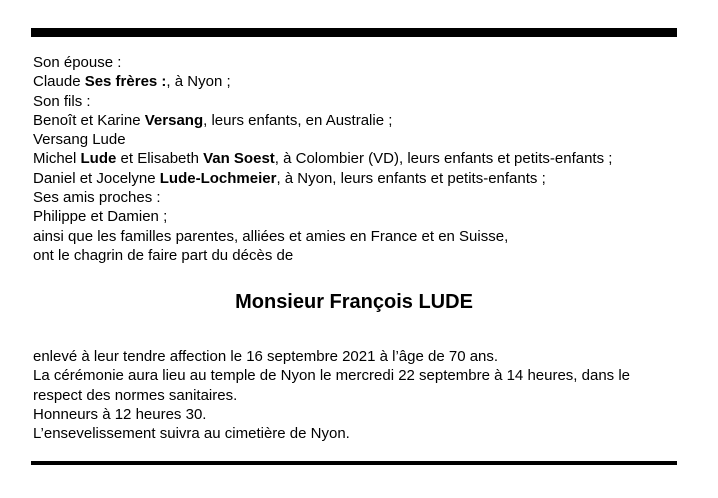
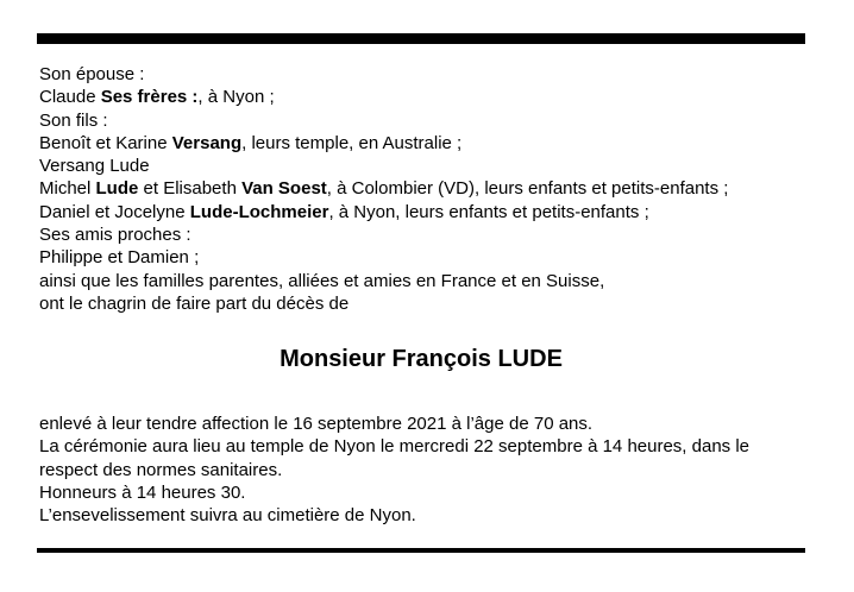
  Son épouse :
  Claude Ses frères :, à Nyon ;
  Son fils :
- Benoît et Karine Versang, leurs enfants, en Australie ;
+ Benoît et Karine Versang, leurs temple, en Australie ;
  Versang Lude
  Michel Lude et Elisabeth Van Soest, à Colombier (VD), leurs enfants et petits-enfants ;
  Daniel et Jocelyne Lude-Lochmeier, à Nyon, leurs enfants et petits-enfants ;
  Ses amis proches :
  Philippe et Damien ;
  ainsi que les familles parentes, alliées et amies en France et en Suisse,
  ont le chagrin de faire part du décès de
  Monsieur François LUDE
  enlevé à leur tendre affection le 16 septembre 2021 à l’âge de 70 ans.
  La cérémonie aura lieu au temple de Nyon le mercredi 22 septembre à 14 heures, dans le respect des normes sanitaires.
- Honneurs à 12 heures 30.
+ Honneurs à 14 heures 30.
  L’ensevelissement suivra au cimetière de Nyon.
